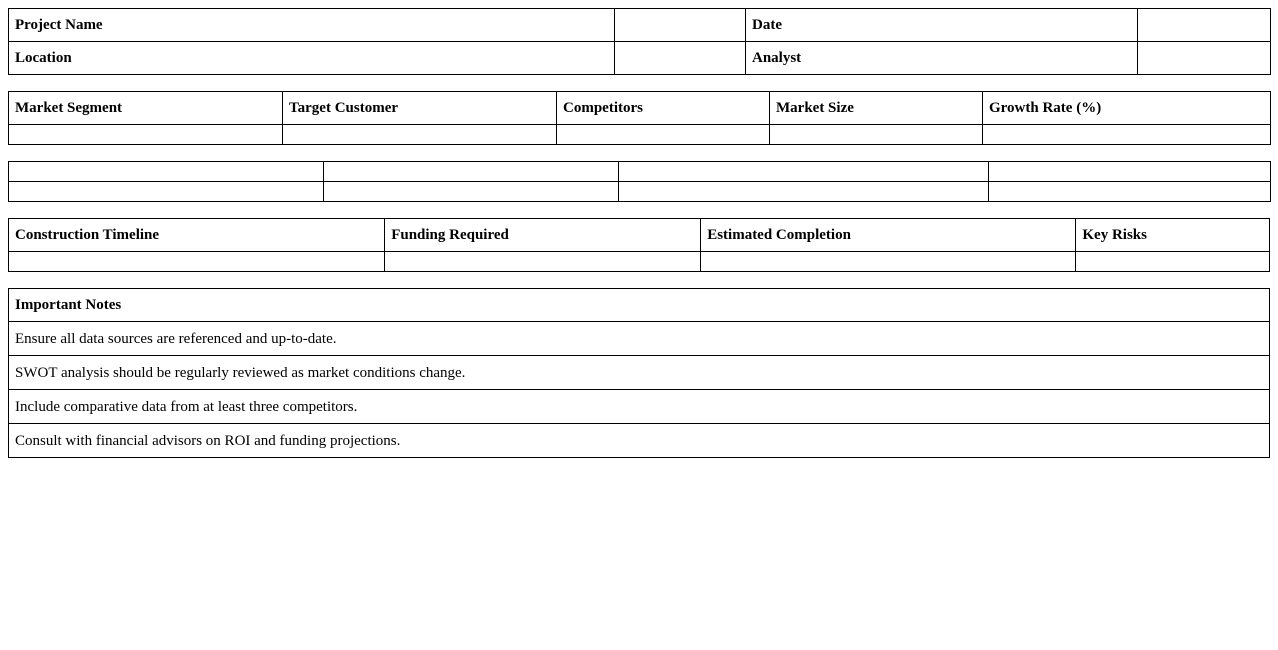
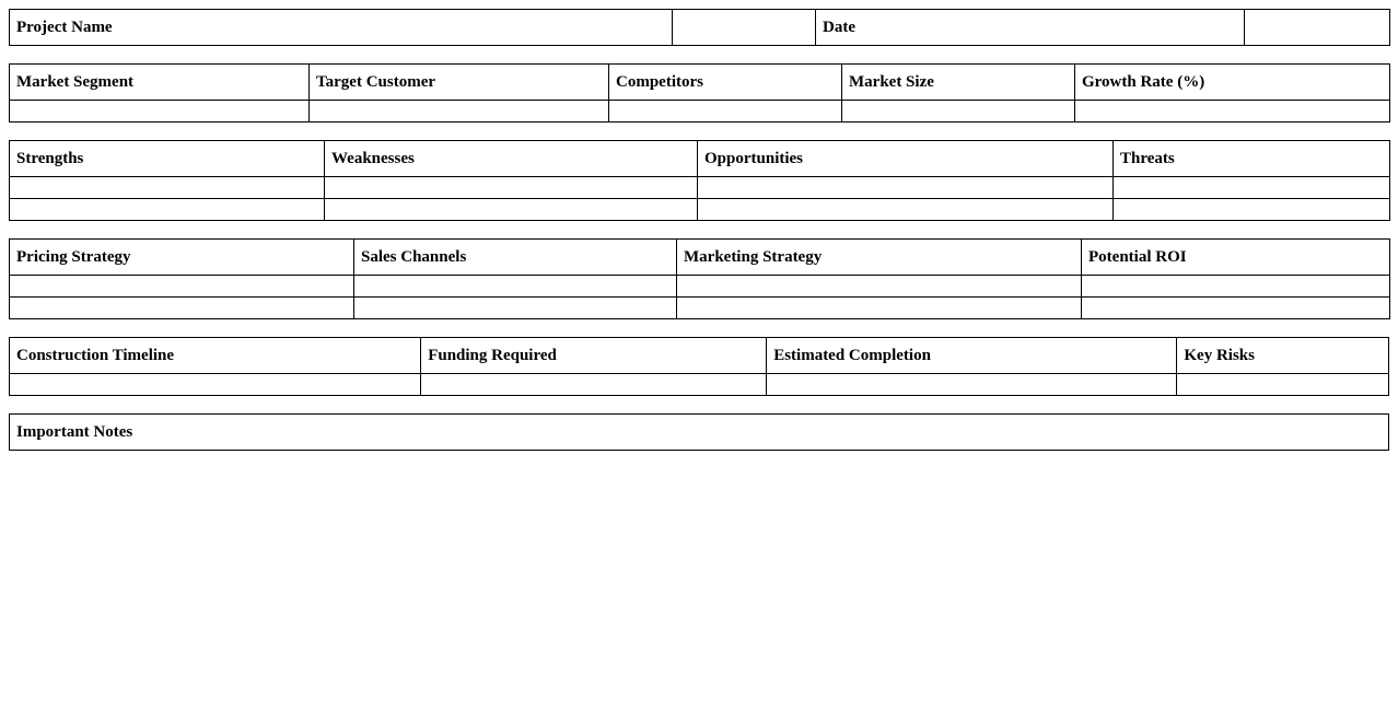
  Project Name		Date
- Location		Analyst
  Market Segment	Target Customer	Competitors	Market Size	Growth Rate (%)
+ Strengths	Weaknesses	Opportunities	Threats
+ Pricing Strategy	Sales Channels	Marketing Strategy	Potential ROI
  Construction Timeline	Funding Required	Estimated Completion	Key Risks
  Important Notes
- Ensure all data sources are referenced and up-to-date.
- SWOT analysis should be regularly reviewed as market conditions change.
- Include comparative data from at least three competitors.
- Consult with financial advisors on ROI and funding projections.
